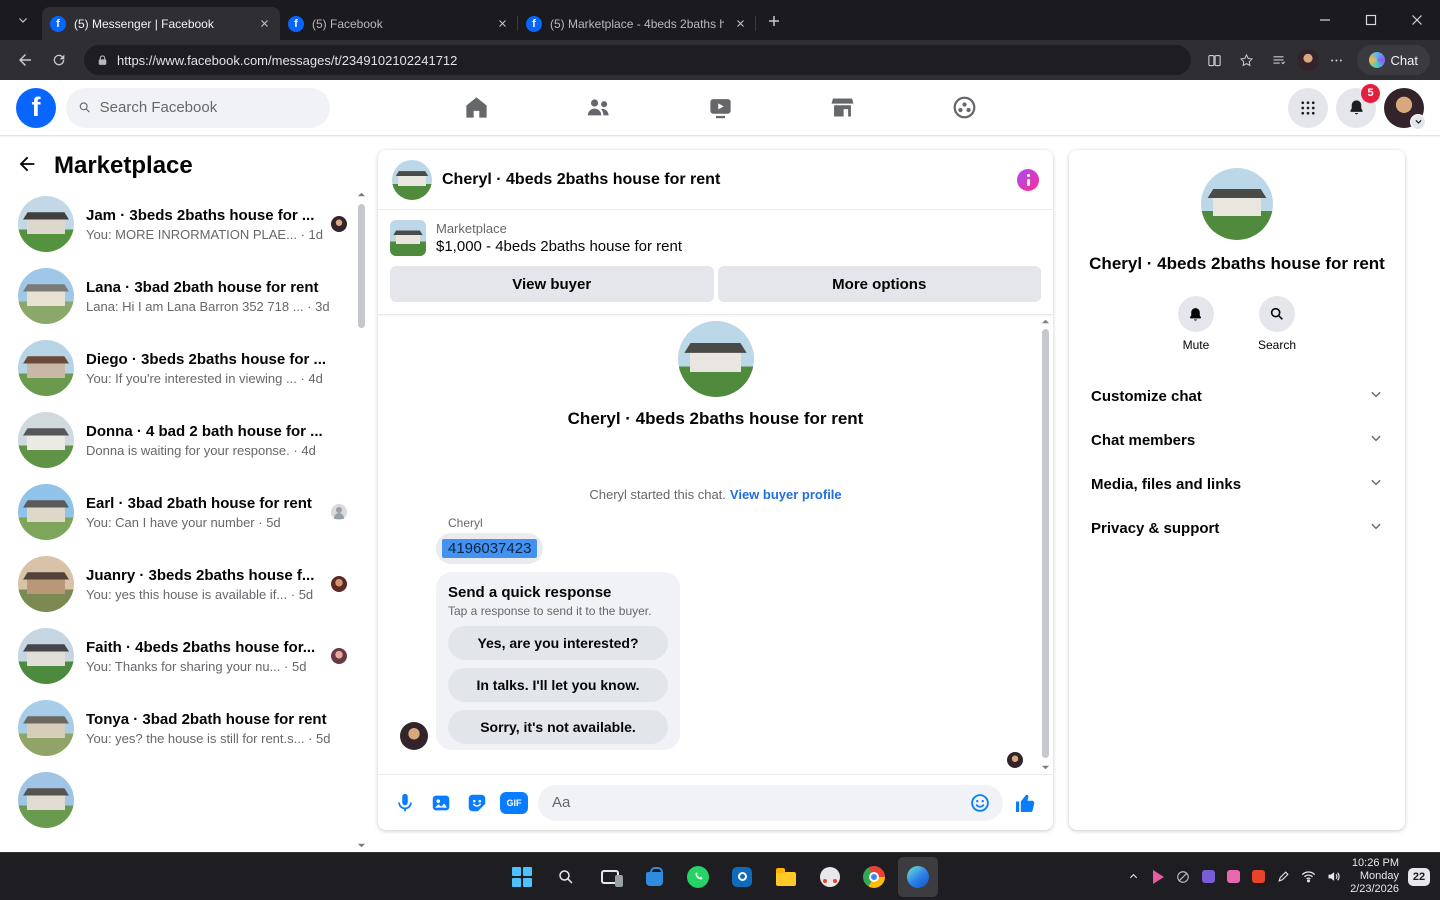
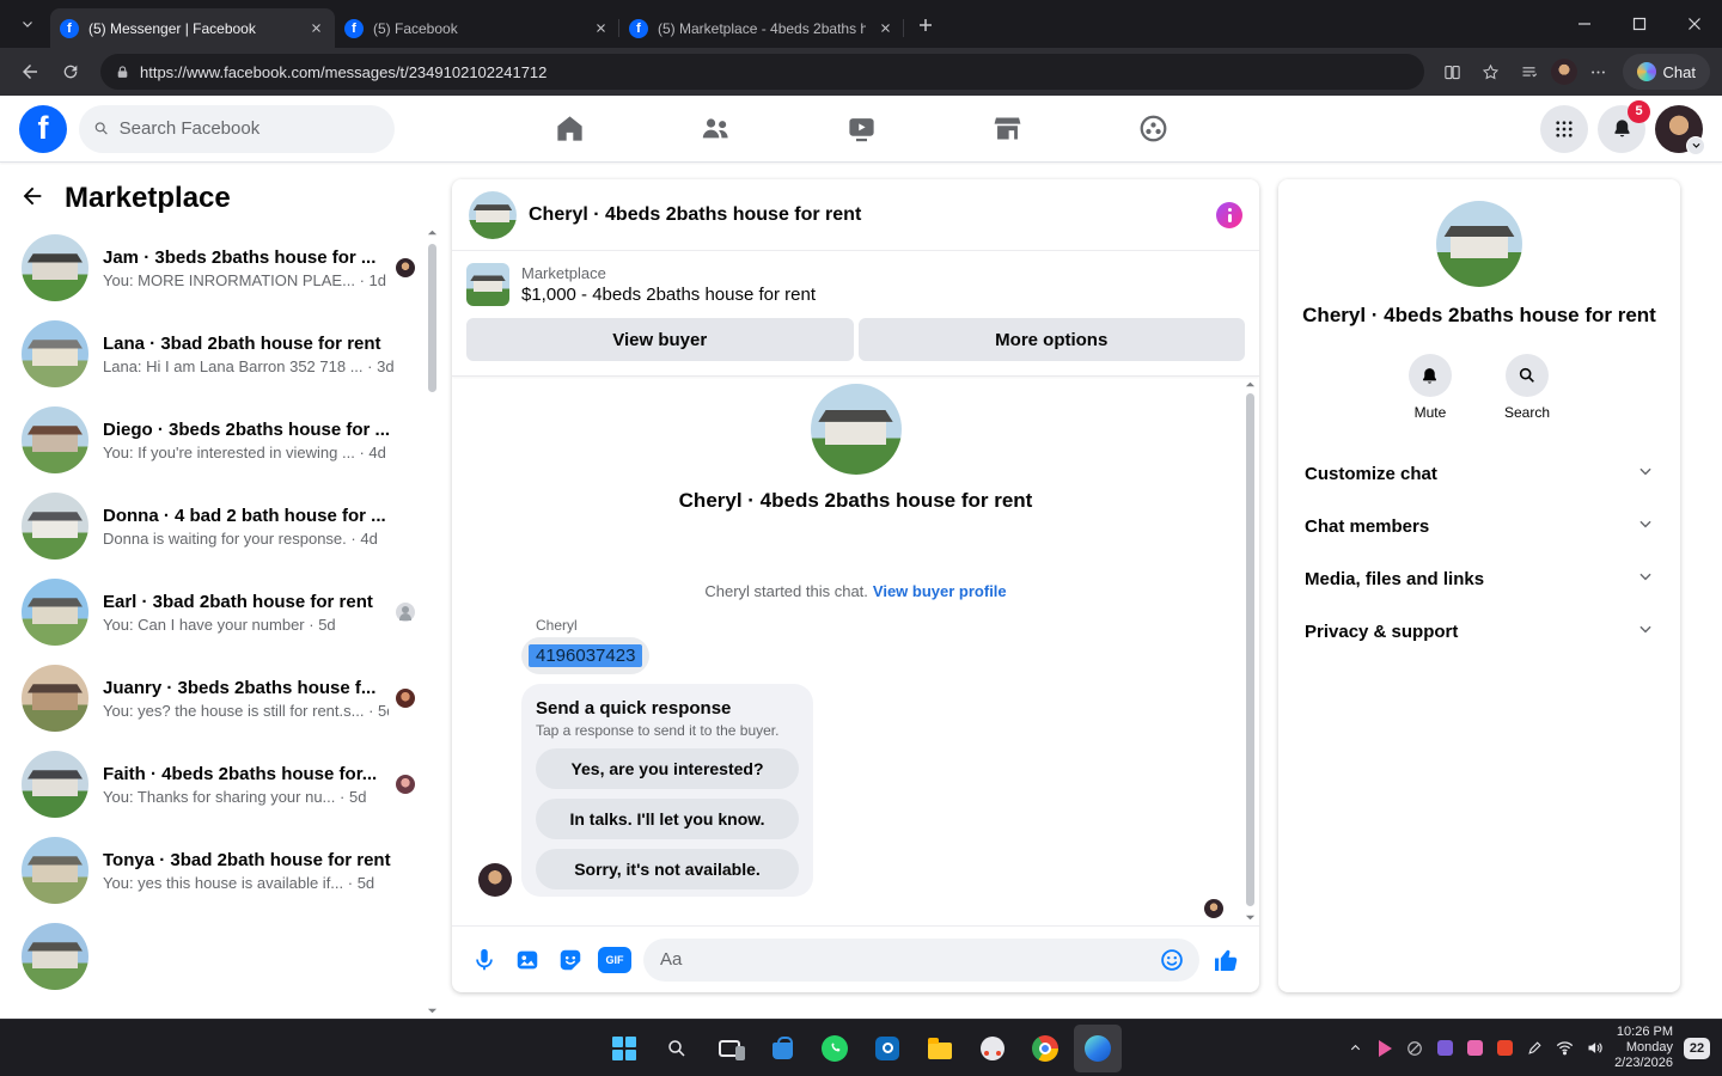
  f
  (5) Messenger | Facebook
  f
  (5) Facebook
  f
  (5) Marketplace - 4beds 2baths h
  https://www.facebook.com/messages/t/2349102102241712
  Chat
  f
  Search Facebook
  5
  Marketplace
  Jam · 3beds 2baths house for ...
  You: MORE INRORMATION PLAE... 1d
  Lana · 3bad 2bath house for rent
  Lana: Hi I am Lana Barron 352 718 ... 3d
  Diego · 3beds 2baths house for ...
  You: If you're interested in viewing ... 4d
  Donna · 4 bad 2 bath house for ...
  Donna is waiting for your response. 4d
  Earl · 3bad 2bath house for rent
  You: Can I have your number 5d
  Juanry · 3beds 2baths house f...
- You: yes this house is available if... 5d
+ You: yes? the house is still for rent.s... 5
  Faith · 4beds 2baths house for...
  You: Thanks for sharing your nu... 5d
  Tonya · 3bad 2bath house for rent
- You: yes? the house is still for rent.s... 5d
+ You: yes this house is available if... 5d
  Cheryl · 4beds 2baths house for rent
  Marketplace
  $1,000 - 4beds 2baths house for rent
  View buyer
  More options
  Cheryl · 4beds 2baths house for rent
  Cheryl started this chat. View buyer profile
  Cheryl
  4196037423
  Send a quick response
  Tap a response to send it to the buyer.
  Yes, are you interested?
  In talks. I'll let you know.
  Sorry, it's not available.
  GIF
  Aa
  Cheryl · 4beds 2baths house for rent
  Mute
  Search
  Customize chat
  Chat members
  Media, files and links
  Privacy & support
  10:26 PM
  Monday
  2/23/2026
  22
